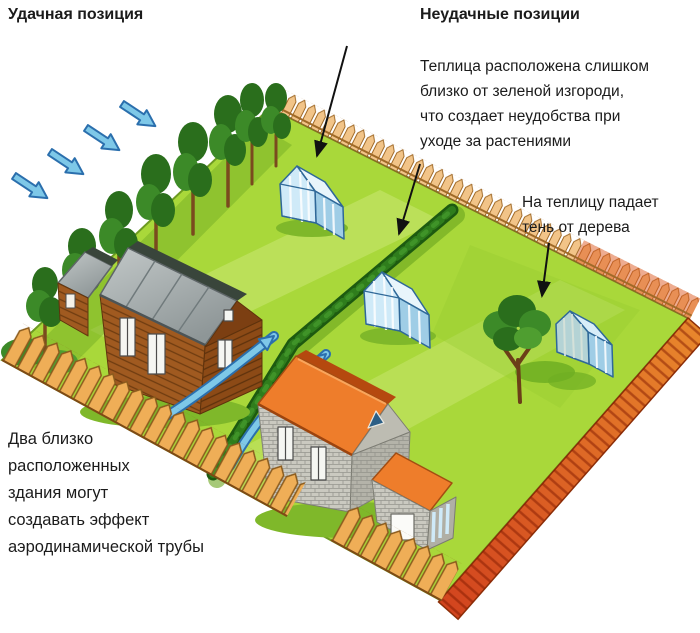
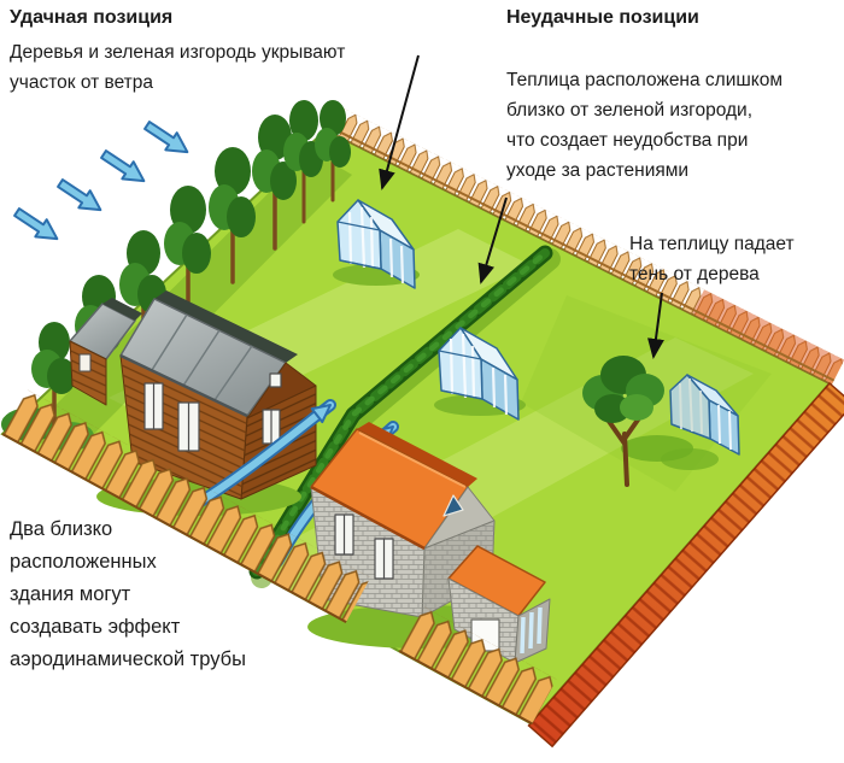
  Удачная позиция
+ Деревья и зеленая изгородь укрывают
+ участок от ветра
  Неудачные позиции
  Теплица расположена слишком
  близко от зеленой изгороди,
  что создает неудобства при
  уходе за растениями
  На теплицу падает
  тень от дерева
  Два близко
  расположенных
  здания могут
  создавать эффект
  аэродинамической трубы
